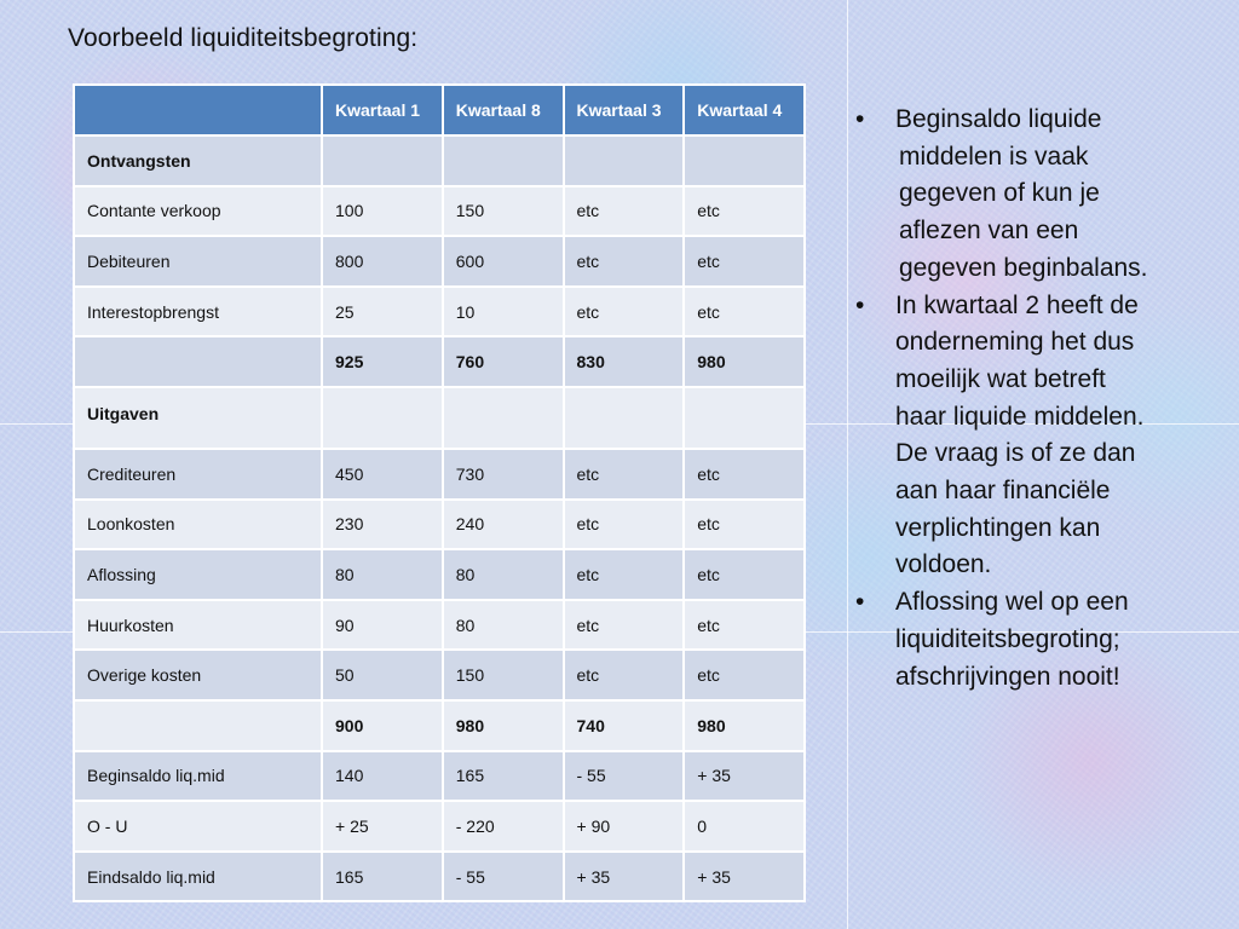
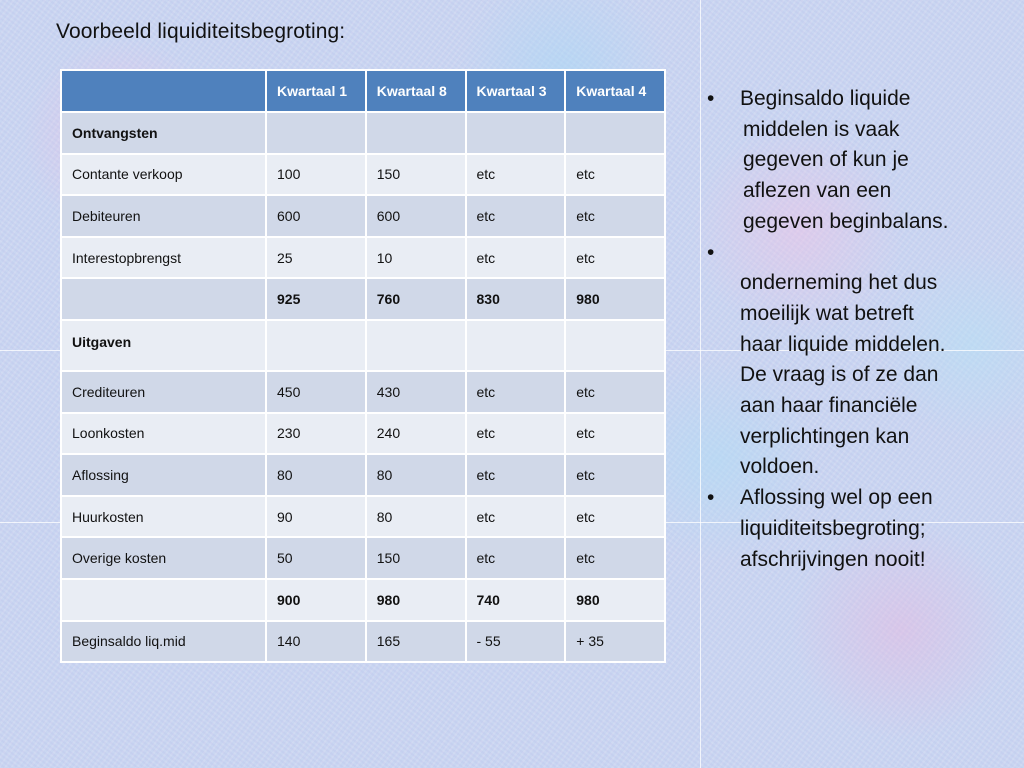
  Voorbeeld liquiditeitsbegroting:
  	Kwartaal 1	Kwartaal 8	Kwartaal 3	Kwartaal 4
  Ontvangsten
  Contante verkoop	100	150	etc	etc
- Debiteuren	800	600	etc	etc
+ Debiteuren	600	600	etc	etc
  Interestopbrengst	25	10	etc	etc
  	925	760	830	980
  Uitgaven
- Crediteuren	450	730	etc	etc
+ Crediteuren	450	430	etc	etc
  Loonkosten	230	240	etc	etc
  Aflossing	80	80	etc	etc
  Huurkosten	90	80	etc	etc
  Overige kosten	50	150	etc	etc
  	900	980	740	980
  Beginsaldo liq.mid	140	165	- 55	+ 35
- O - U	+ 25	- 220	+ 90	0
- Eindsaldo liq.mid	165	- 55	+ 35	+ 35
  •
  Beginsaldo liquide
  middelen is vaak
  gegeven of kun je
  aflezen van een
  gegeven beginbalans.
  •
- In kwartaal 2 heeft de
  onderneming het dus
  moeilijk wat betreft
  haar liquide middelen.
  De vraag is of ze dan
  aan haar financiële
  verplichtingen kan
  voldoen.
  •
  Aflossing wel op een
  liquiditeitsbegroting;
  afschrijvingen nooit!
